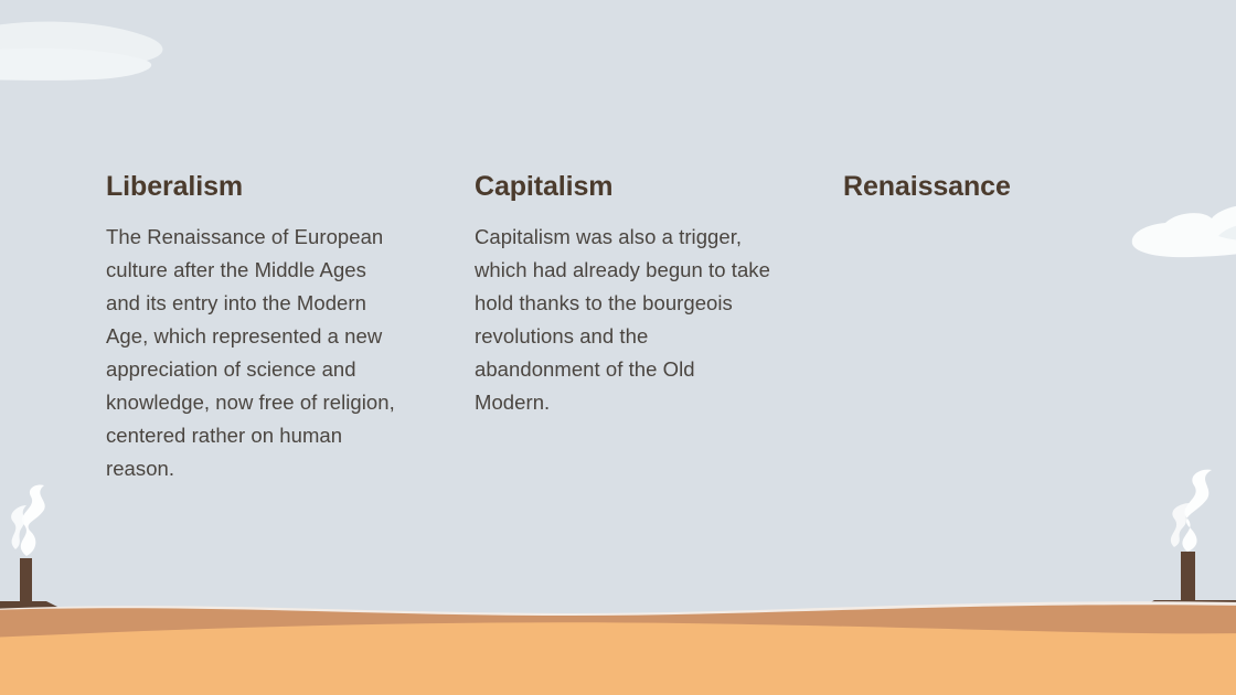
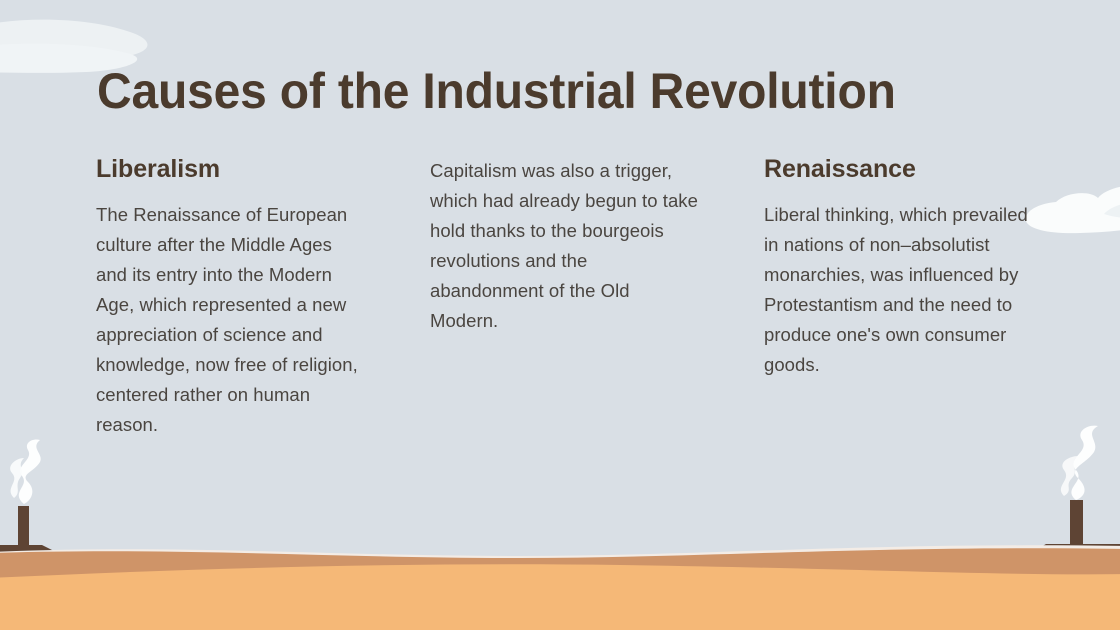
+ Causes of the Industrial Revolution
  Liberalism
  The Renaissance of European culture after the Middle Ages and its entry into the Modern Age, which represented a new appreciation of science and knowledge, now free of religion, centered rather on human reason.
- Capitalism
  Capitalism was also a trigger, which had already begun to take hold thanks to the bourgeois revolutions and the abandonment of the Old Modern.
  Renaissance
+ Liberal thinking, which prevailed in nations of non–absolutist monarchies, was influenced by Protestantism and the need to produce one's own consumer goods.
